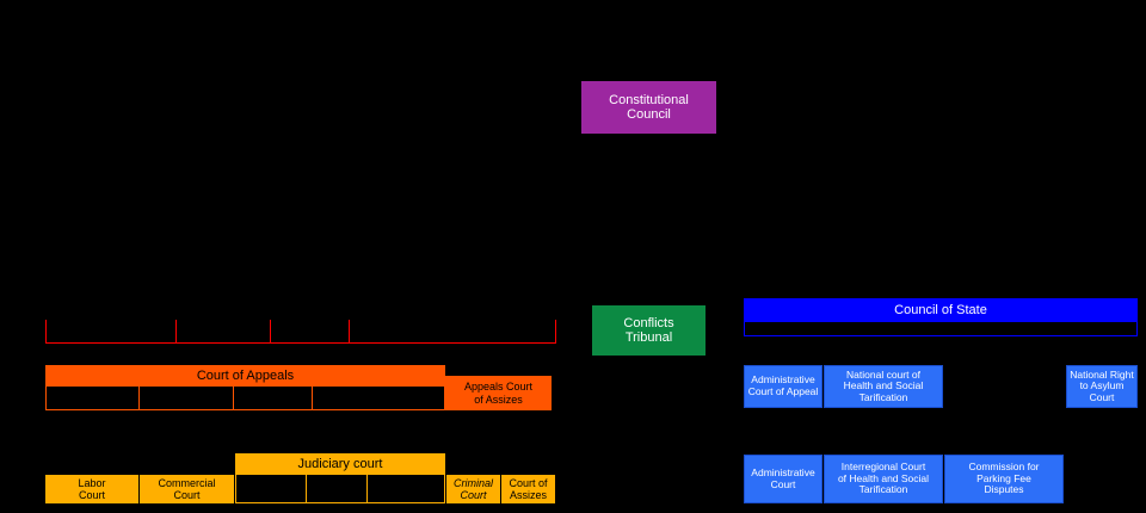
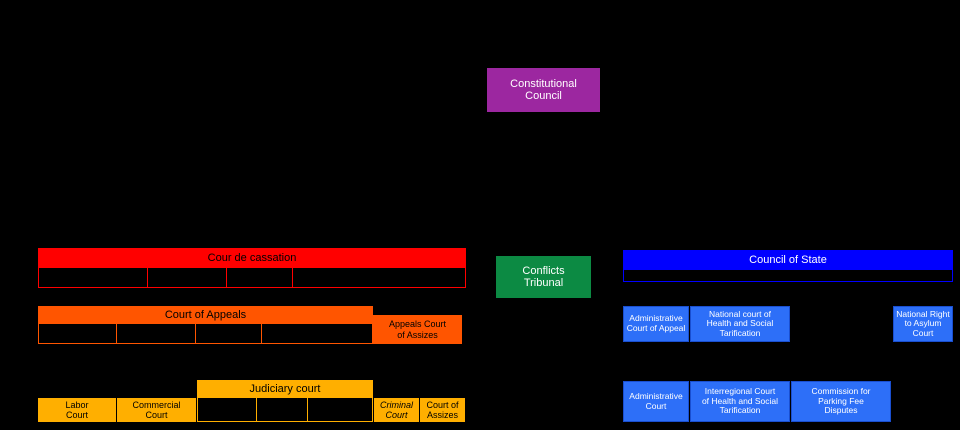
  Constitutional
  Council
  Conflicts
  Tribunal
+ Cour de cassation
  Court of Appeals
  Appeals Court
  of Assizes
  Judiciary court
  Labor
  Court
  Commercial
  Court
  Criminal
  Court
  Court of
  Assizes
  Council of State
  Administrative
  Court of Appeal
  National court of
  Health and Social
  Tarification
  National Right
  to Asylum
  Court
  Administrative
  Court
  Interregional Court
  of Health and Social
  Tarification
  Commission for
  Parking Fee
  Disputes
